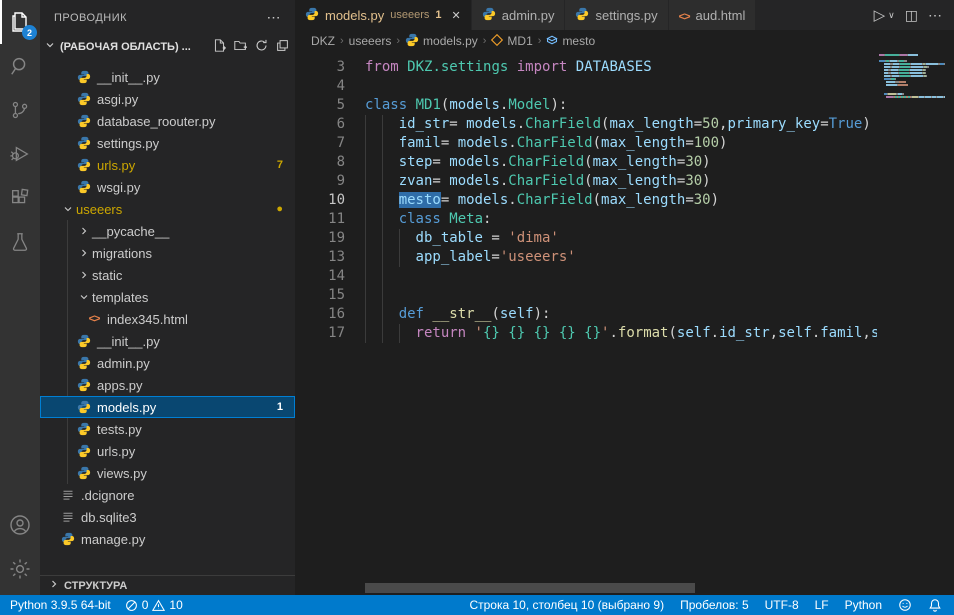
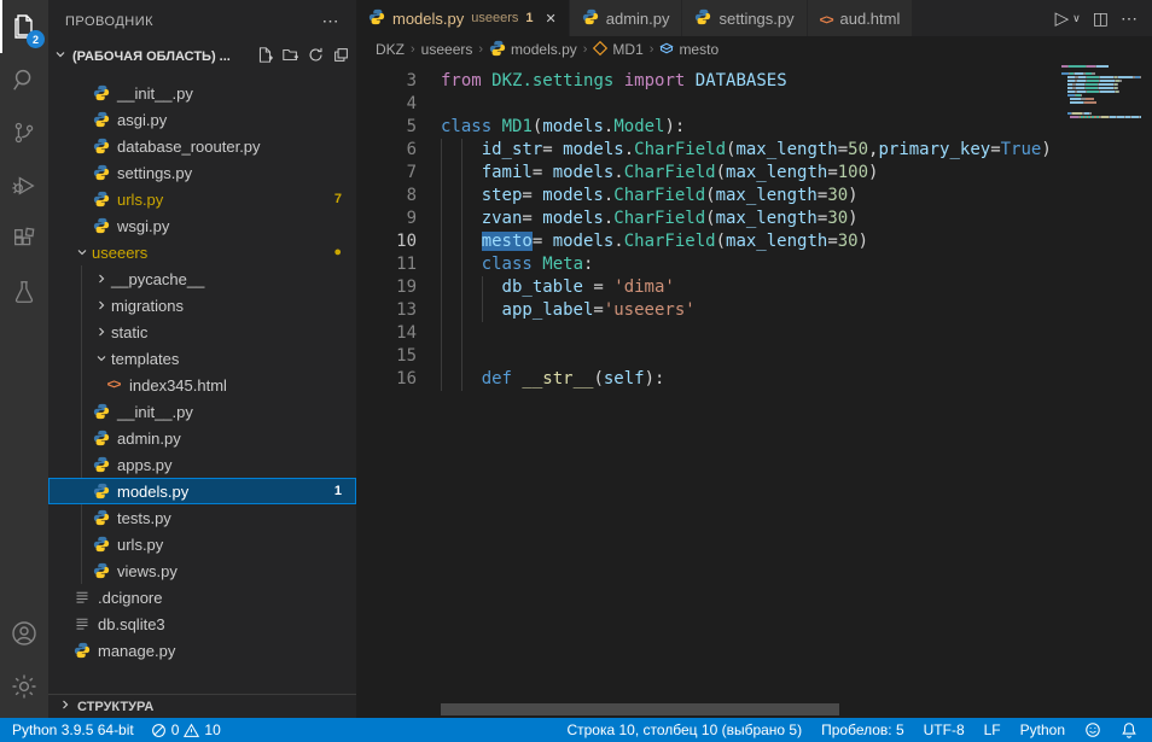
  2
  ПРОВОДНИК
  ⋯
  (РАБОЧАЯ ОБЛАСТЬ) ...
  __init__.py
  asgi.py
  database_roouter.py
  settings.py
  urls.py
  7
  wsgi.py
  useeers
  ●
  __pycache__
  migrations
  static
  templates
  <>
  index345.html
  __init__.py
  admin.py
  apps.py
  models.py
  1
  tests.py
  urls.py
  views.py
  .dcignore
  db.sqlite3
  manage.py
  СТРУКТУРА
  models.py
  useeers
  1
  ✕
  admin.py
  settings.py
  <>
  aud.html
  ▷
  ∨
  ◫
  ⋯
  DKZ
  ›
  useeers
  ›
  models.py
  ›
  MD1
  ›
  mesto
  3
  from DKZ.settings import DATABASES
  4
  5
  class MD1(models.Model):
  6
  id_str= models.CharField(max_length=50,primary_key=True)
  7
  famil= models.CharField(max_length=100)
  8
  step= models.CharField(max_length=30)
  9
  zvan= models.CharField(max_length=30)
  10
  mesto= models.CharField(max_length=30)
  11
  class Meta:
  19
  db_table = 'dima'
  13
  app_label='useeers'
  14
  15
  16
  def __str__(self):
- 17
- return '{} {} {} {} {}'.format(self.id_str,self.famil,s
  Python 3.9.5 64-bit
  0
  10
- Строка 10, столбец 10 (выбрано 9)
+ Строка 10, столбец 10 (выбрано 5)
  Пробелов: 5
  UTF-8
  LF
  Python
